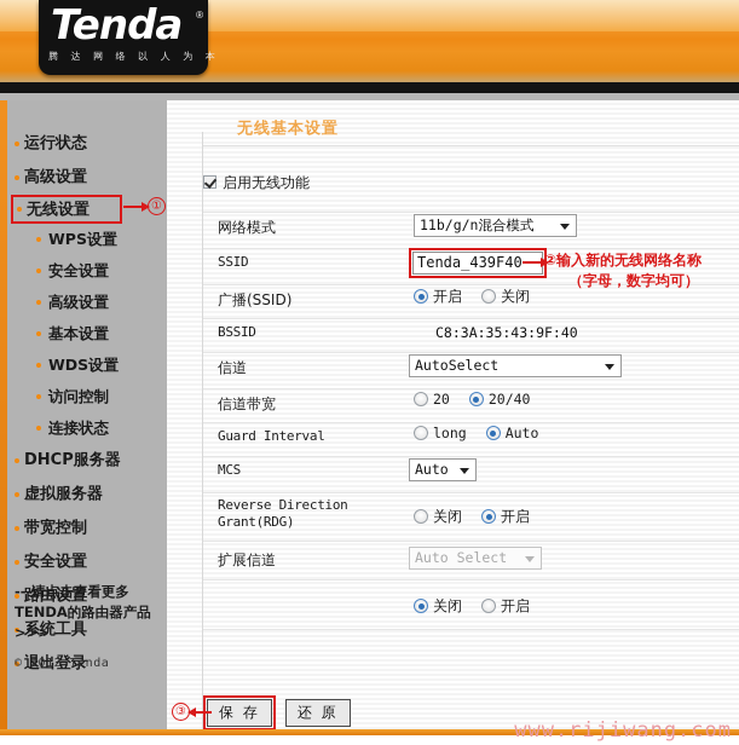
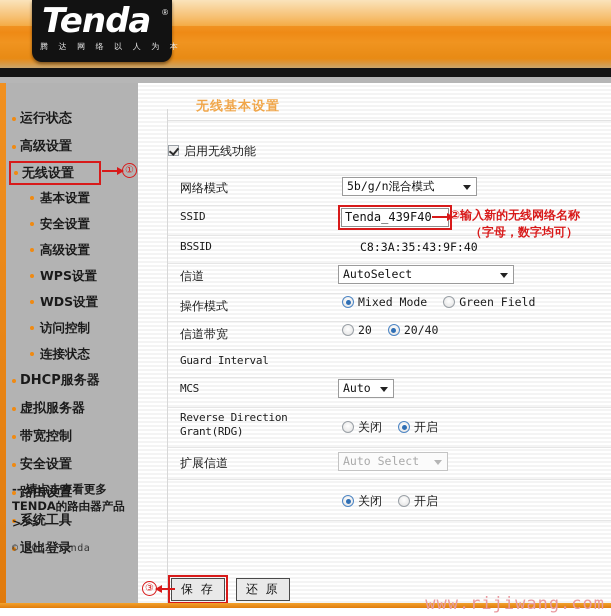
  Tenda
  ®
  腾 达 网 络 以 人 为 本
  运行状态
  高级设置
  无线设置
- WPS设置
+ 基本设置
  安全设置
  高级设置
- 基本设置
+ WPS设置
  WDS设置
  访问控制
  连接状态
  DHCP服务器
  虚拟服务器
  带宽控制
  安全设置
  路由设置
  系统工具
  退出登录
  ---请点击查看更多
  TENDA的路由器产品
  >>>
  © 2012 Tenda
  无线基本设置
  启用无线功能
  网络模式
- 11b/g/n混合模式
+ 5b/g/n混合模式
  SSID
  Tenda_439F40
- 广播(SSID)
- 开启 关闭
  BSSID
  C8:3A:35:43:9F:40
  信道
  AutoSelect
+ 操作模式
+ Mixed Mode Green Field
  信道带宽
  20 20/40
  Guard Interval
- long Auto
  MCS
  Auto
  Reverse Direction
  Grant(RDG)
  关闭 开启
  扩展信道
  Auto Select
  关闭 开启
  保 存 还 原
  ①
  ②输入新的无线网络名称
  （字母，数字均可）
  ③
  www.rijiwang.com
